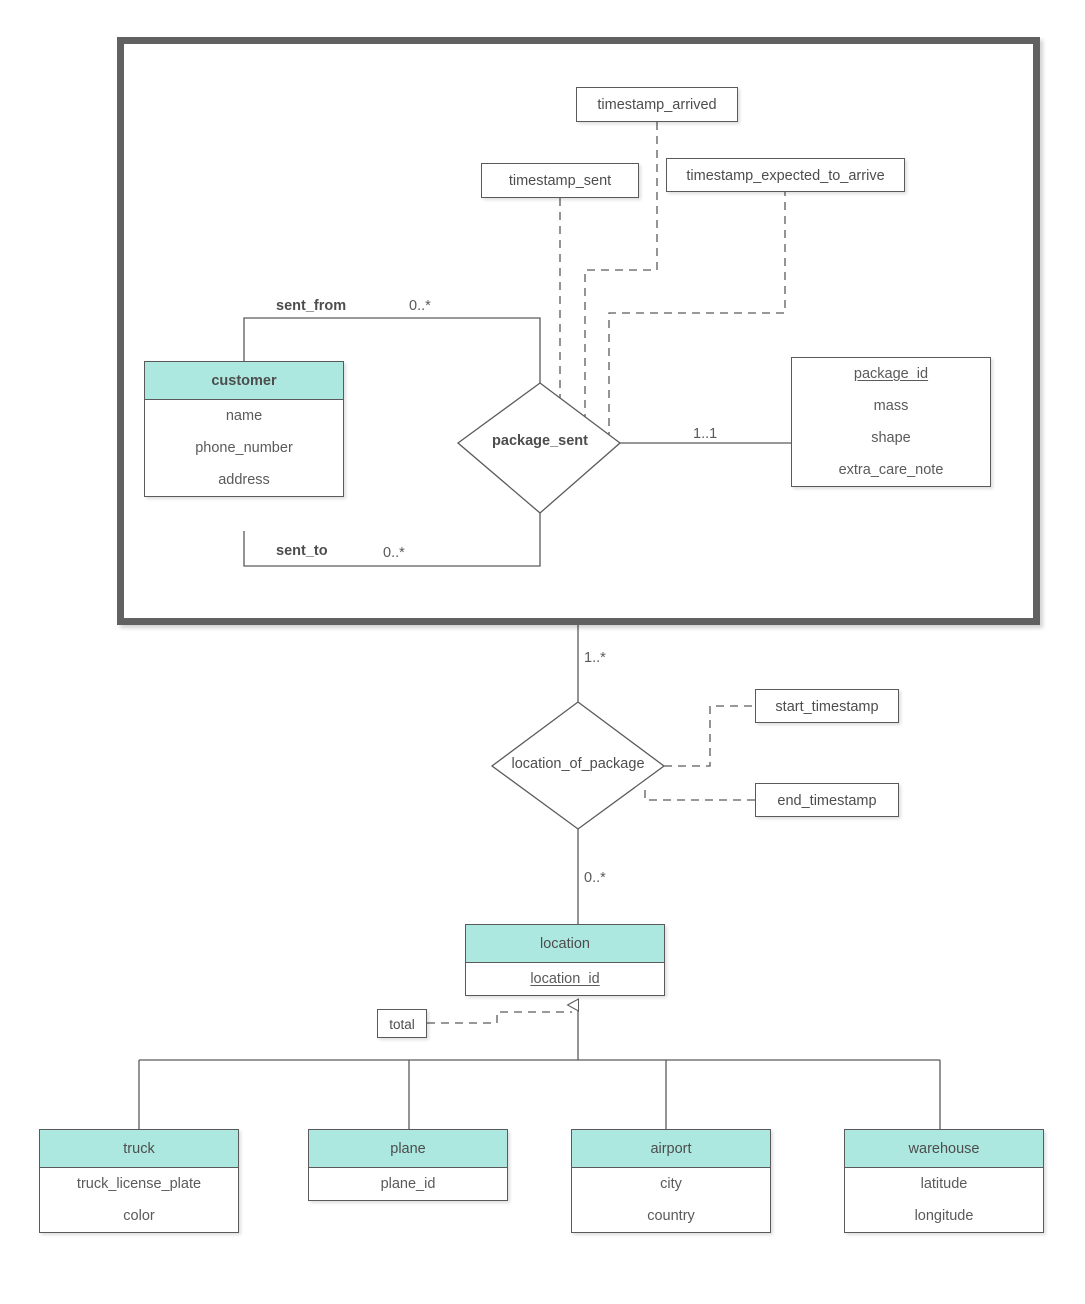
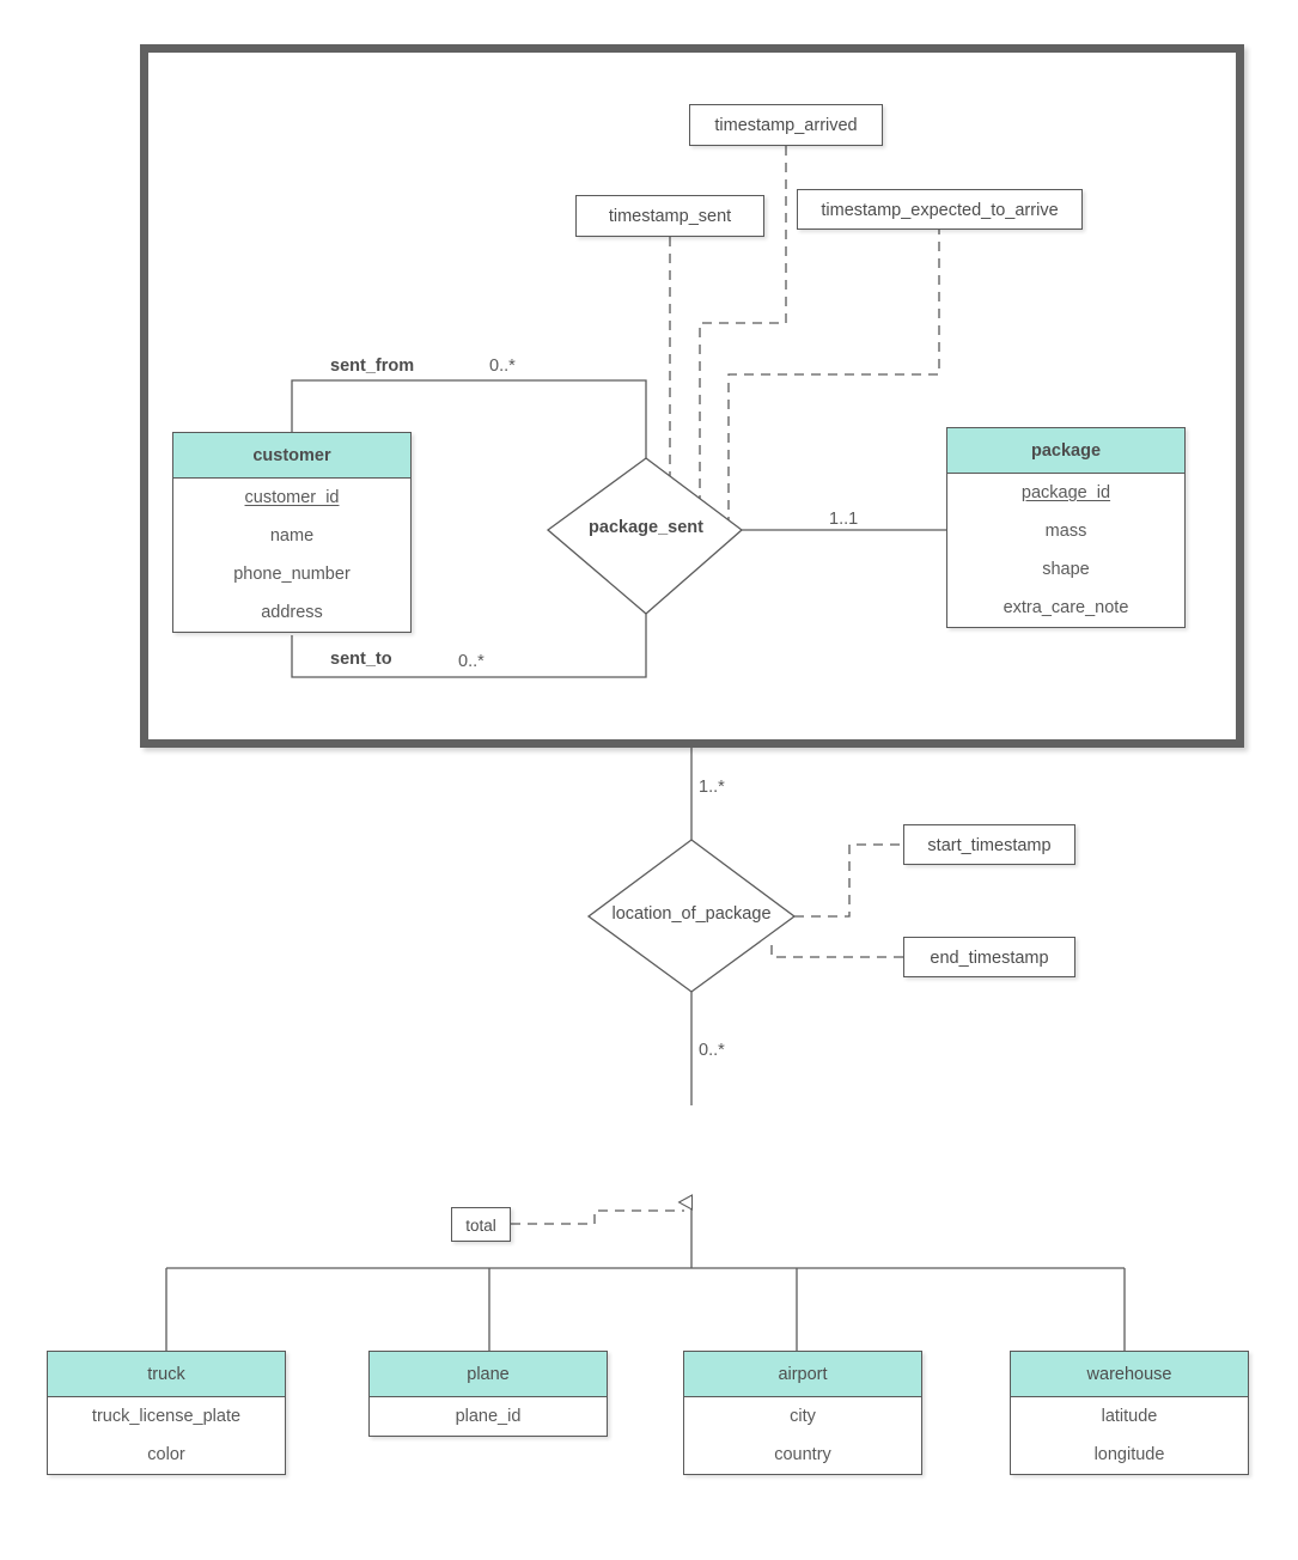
  package_sent
  location_of_package
  timestamp_arrived
  timestamp_sent
  timestamp_expected_to_arrive
  start_timestamp
  end_timestamp
  total
  sent_from
  0..*
  sent_to
  0..*
  1..1
  1..*
  0..*
  customer
+ customer_id
  name
  phone_number
  address
+ package
  package_id
  mass
  shape
  extra_care_note
- location
- location_id
  truck
  truck_license_plate
  color
  plane
  plane_id
  airport
  city
  country
  warehouse
  latitude
  longitude
